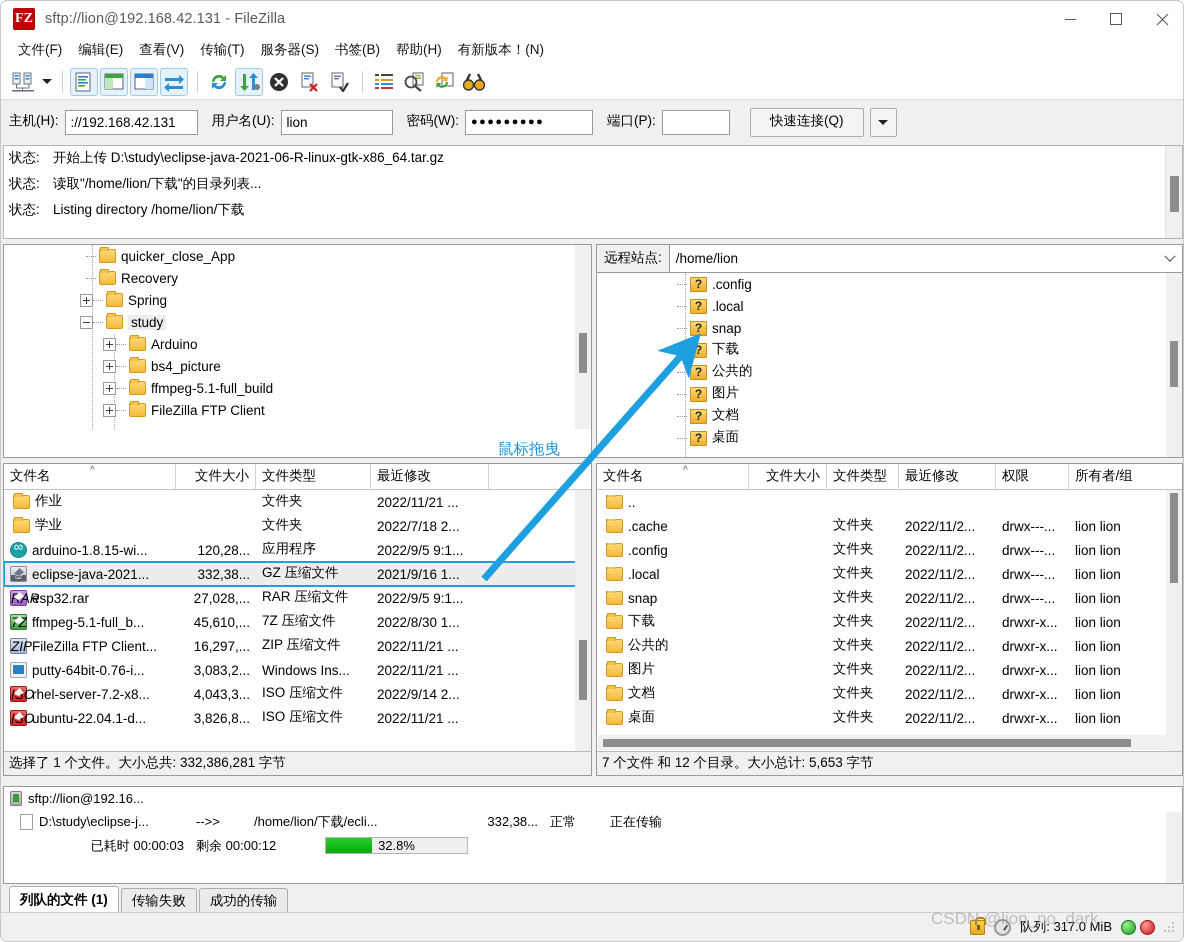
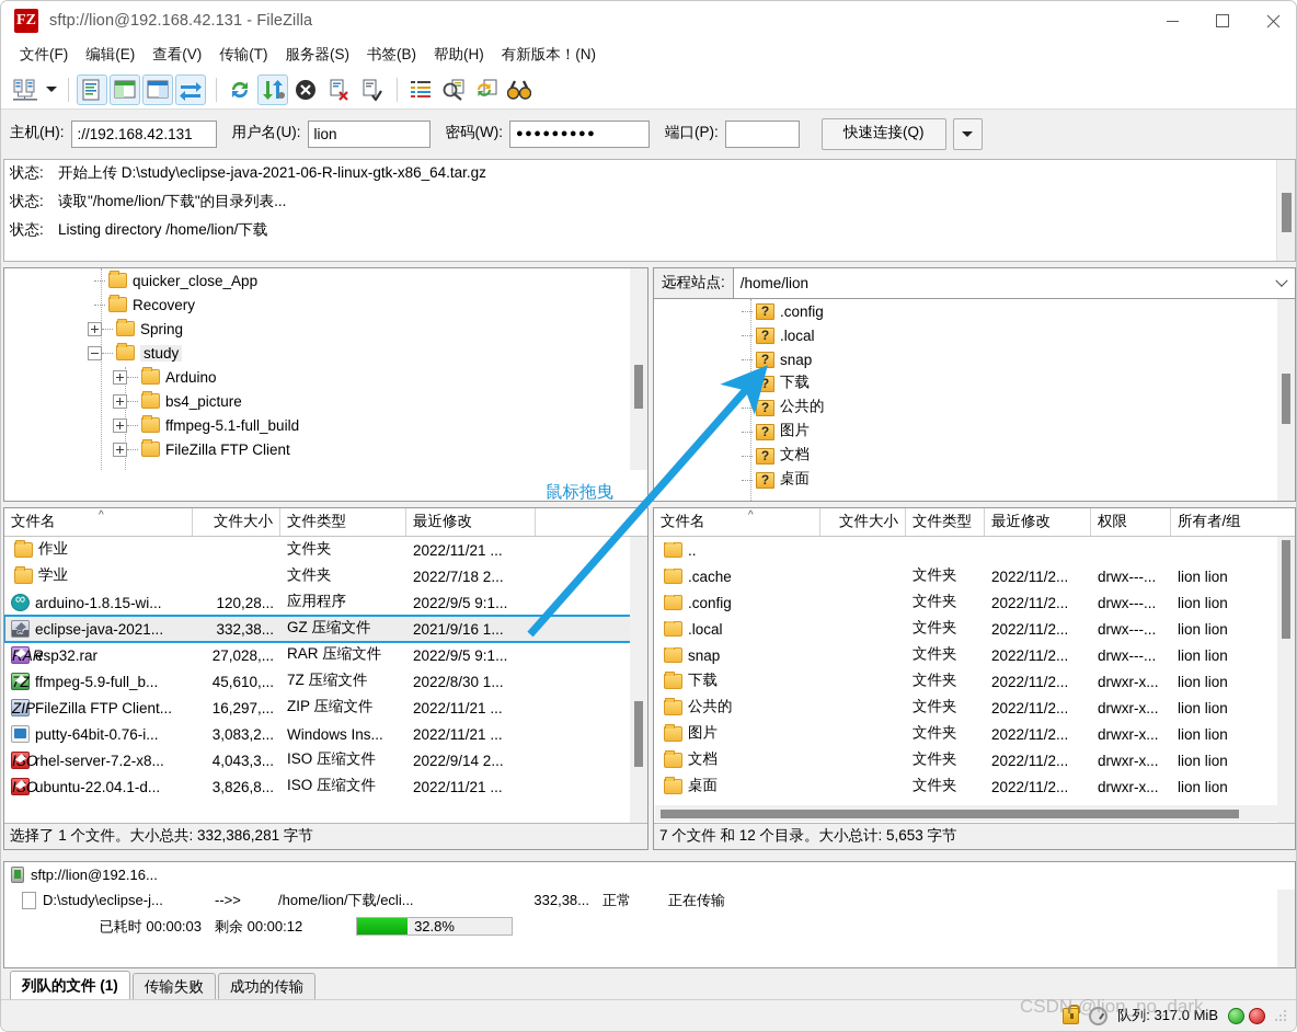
  FZ
  sftp://lion@192.168.42.131 - FileZilla
  文件(F)
  编辑(E)
  查看(V)
  传输(T)
  服务器(S)
  书签(B)
  帮助(H)
  有新版本！(N)
  主机(H):
  ://192.168.42.131
  用户名(U):
  lion
  密码(W):
  ●●●●●●●●●
  端口(P):
  快速连接(Q)
  状态:
  开始上传 D:\study\eclipse-java-2021-06-R-linux-gtk-x86_64.tar.gz
  状态:
  读取"/home/lion/下载"的目录列表...
  状态:
  Listing directory /home/lion/下载
  quicker_close_App
  Recovery
  Spring
  study
  Arduino
  bs4_picture
  ffmpeg-5.1-full_build
  FileZilla FTP Client
  远程站点:
  /home/lion
  ?
  .config
  ?
  .local
  ?
  snap
  ?
  下载
  ?
  公共的
  ?
  图片
  ?
  文档
  ?
  桌面
  文件名
  ^
  文件大小
  文件类型
  最近修改
  作业
  文件夹
  2022/11/21 ...
  学业
  文件夹
  2022/7/18 2...
  arduino-1.8.15-wi...
  120,28...
  应用程序
  2022/9/5 9:1...
  eclipse-java-2021...
  332,38...
  GZ 压缩文件
  2021/9/16 1...
  esp32.rar
  27,028,...
  RAR 压缩文件
  2022/9/5 9:1...
  7Z
- ffmpeg-5.1-full_b...
+ ffmpeg-5.9-full_b...
  45,610,...
  7Z 压缩文件
  2022/8/30 1...
  ZIP
  FileZilla FTP Client...
  16,297,...
  ZIP 压缩文件
  2022/11/21 ...
  putty-64bit-0.76-i...
  3,083,2...
  Windows Ins...
  2022/11/21 ...
  rhel-server-7.2-x8...
  4,043,3...
  ISO 压缩文件
  2022/9/14 2...
  ubuntu-22.04.1-d...
  3,826,8...
  ISO 压缩文件
  2022/11/21 ...
  选择了 1 个文件。大小总共: 332,386,281 字节
  文件名
  ^
  文件大小
  文件类型
  最近修改
  权限
  所有者/组
  ..
  .cache
  文件夹
  2022/11/2...
  drwx---...
  lion lion
  .config
  文件夹
  2022/11/2...
  drwx---...
  lion lion
  .local
  文件夹
  2022/11/2...
  drwx---...
  lion lion
  snap
  文件夹
  2022/11/2...
  drwx---...
  lion lion
  下载
  文件夹
  2022/11/2...
  drwxr-x...
  lion lion
  公共的
  文件夹
  2022/11/2...
  drwxr-x...
  lion lion
  图片
  文件夹
  2022/11/2...
  drwxr-x...
  lion lion
  文档
  文件夹
  2022/11/2...
  drwxr-x...
  lion lion
  桌面
  文件夹
  2022/11/2...
  drwxr-x...
  lion lion
  7 个文件 和 12 个目录。大小总计: 5,653 字节
  sftp://lion@192.16...
  D:\study\eclipse-j...
  -->>
  /home/lion/下载/ecli...
  332,38...
  正常
  正在传输
  已耗时 00:00:03
  剩余 00:00:12
  32.8%
  列队的文件 (1)
  传输失败
  成功的传输
  队列: 317.0 MiB
  鼠标拖曳
  CSDN @lion_no_dark
